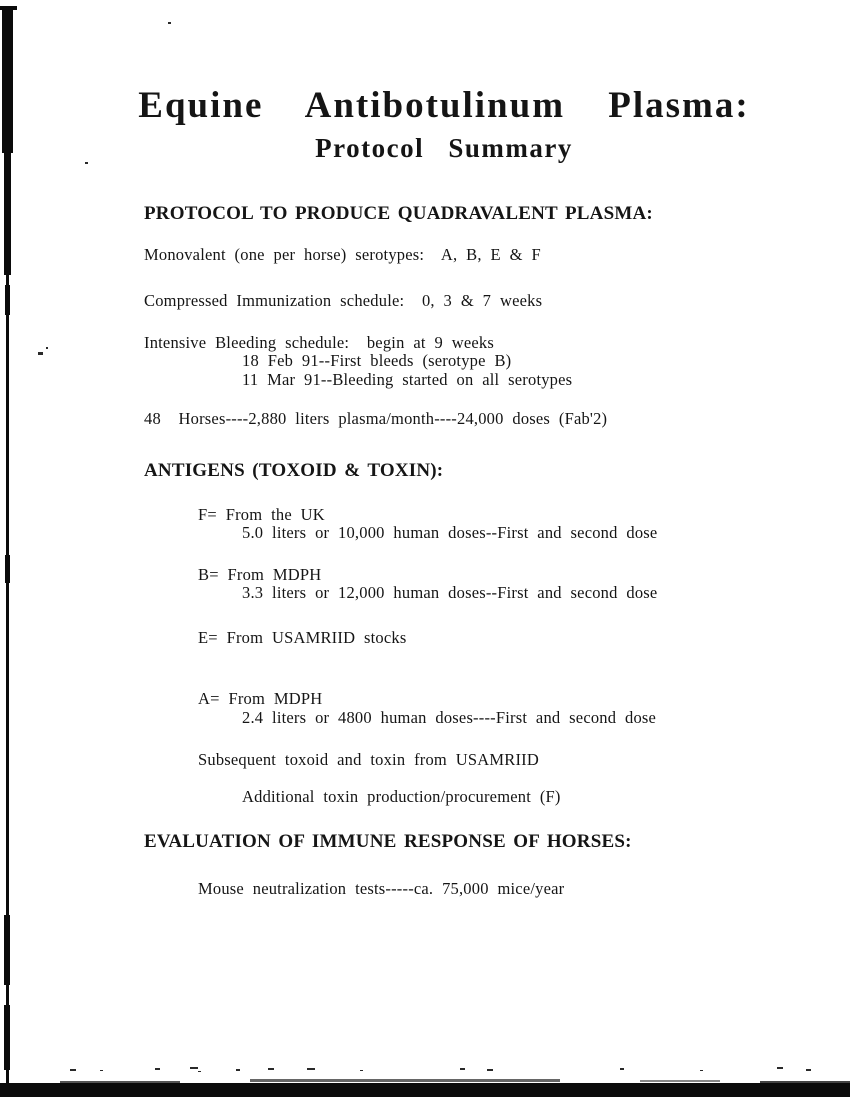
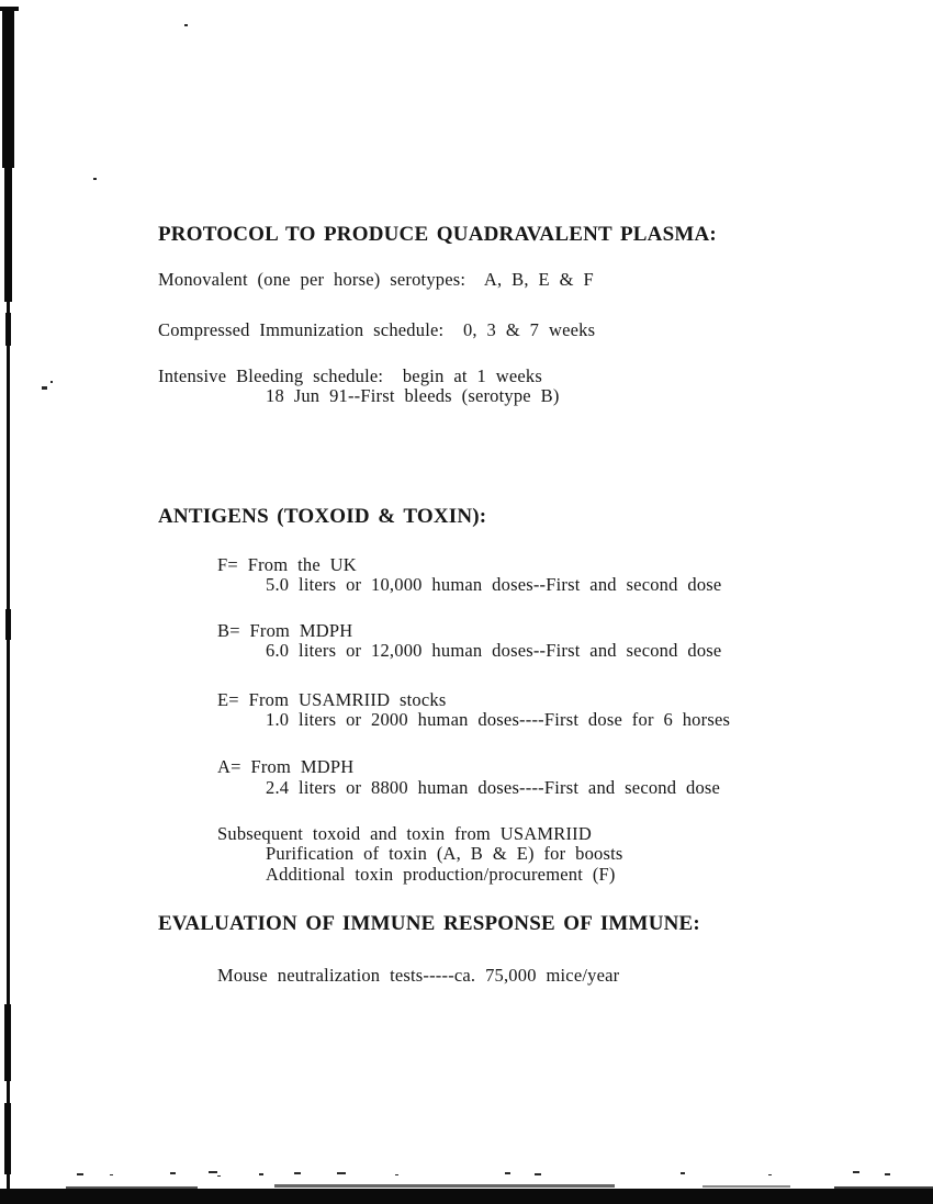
- Equine Antibotulinum Plasma:
- Protocol Summary
  PROTOCOL TO PRODUCE QUADRAVALENT PLASMA:
  Monovalent (one per horse) serotypes: A, B, E & F
  Compressed Immunization schedule: 0, 3 & 7 weeks
- Intensive Bleeding schedule: begin at 9 weeks
+ Intensive Bleeding schedule: begin at 1 weeks
- 18 Feb 91--First bleeds (serotype B)
+ 18 Jun 91--First bleeds (serotype B)
- 11 Mar 91--Bleeding started on all serotypes
- 48 Horses----2,880 liters plasma/month----24,000 doses (Fab'2)
  ANTIGENS (TOXOID & TOXIN):
  F= From the UK
  5.0 liters or 10,000 human doses--First and second dose
  B= From MDPH
- 3.3 liters or 12,000 human doses--First and second dose
+ 6.0 liters or 12,000 human doses--First and second dose
  E= From USAMRIID stocks
+ 1.0 liters or 2000 human doses----First dose for 6 horses
  A= From MDPH
- 2.4 liters or 4800 human doses----First and second dose
+ 2.4 liters or 8800 human doses----First and second dose
  Subsequent toxoid and toxin from USAMRIID
+ Purification of toxin (A, B & E) for boosts
  Additional toxin production/procurement (F)
- EVALUATION OF IMMUNE RESPONSE OF HORSES:
+ EVALUATION OF IMMUNE RESPONSE OF IMMUNE:
  Mouse neutralization tests-----ca. 75,000 mice/year
